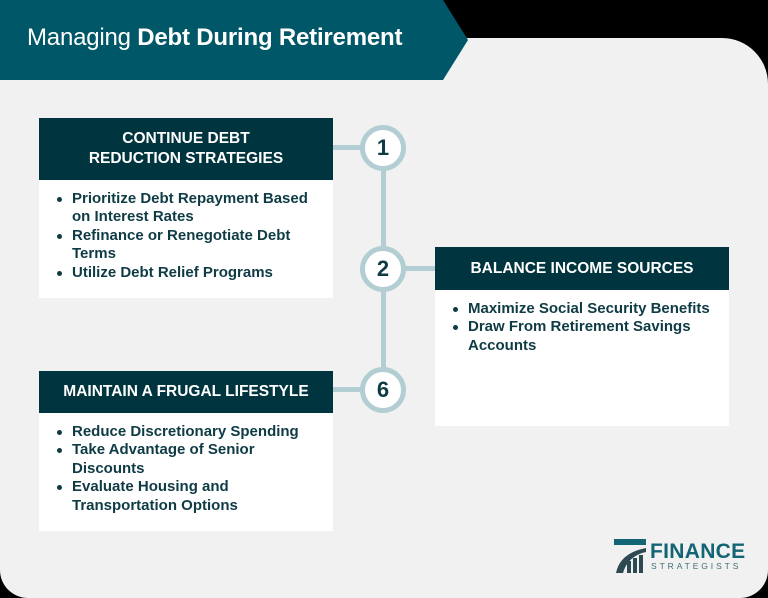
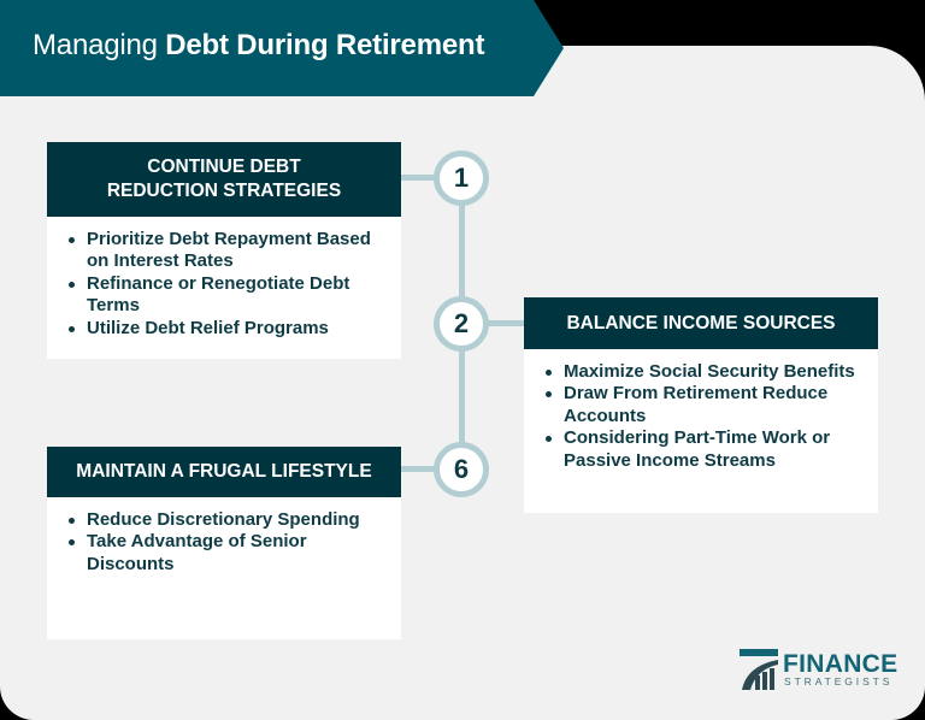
  Managing Debt During Retirement
  1
  2
  6
  CONTINUE DEBT REDUCTION STRATEGIES
  Prioritize Debt Repayment Based on Interest Rates
  Refinance or Renegotiate Debt Terms
  Utilize Debt Relief Programs
  BALANCE INCOME SOURCES
  Maximize Social Security Benefits
- Draw From Retirement Savings Accounts
+ Draw From Retirement Reduce Accounts
+ Considering Part-Time Work or Passive Income Streams
  MAINTAIN A FRUGAL LIFESTYLE
  Reduce Discretionary Spending
  Take Advantage of Senior Discounts
- Evaluate Housing and Transportation Options
  FINANCE
  STRATEGISTS
